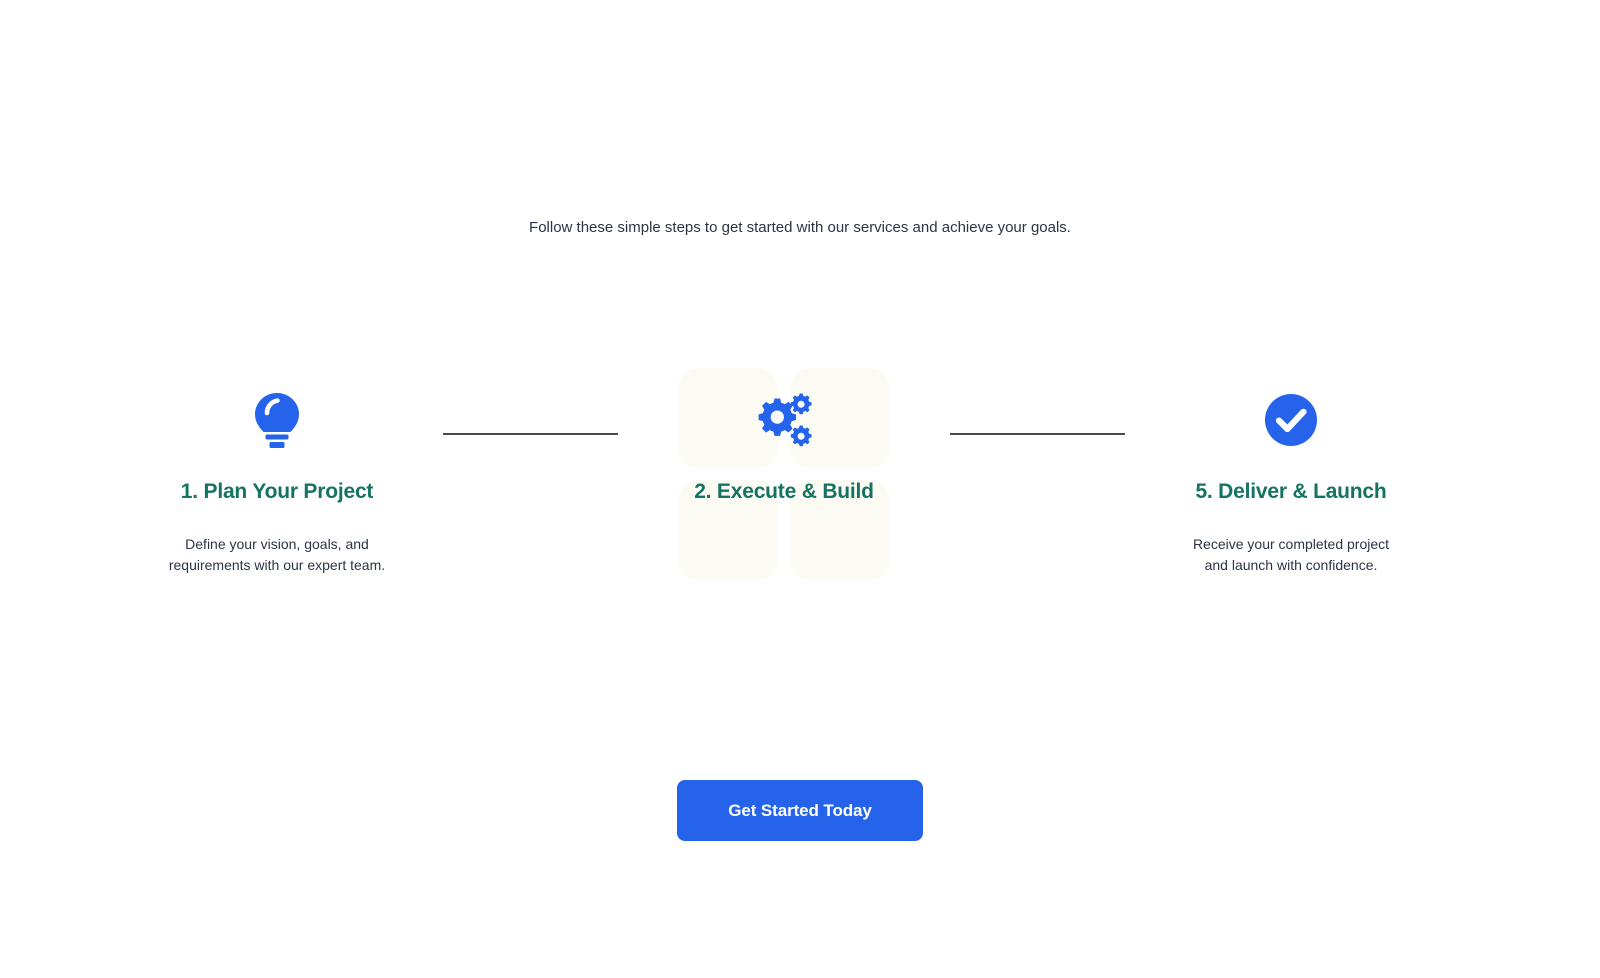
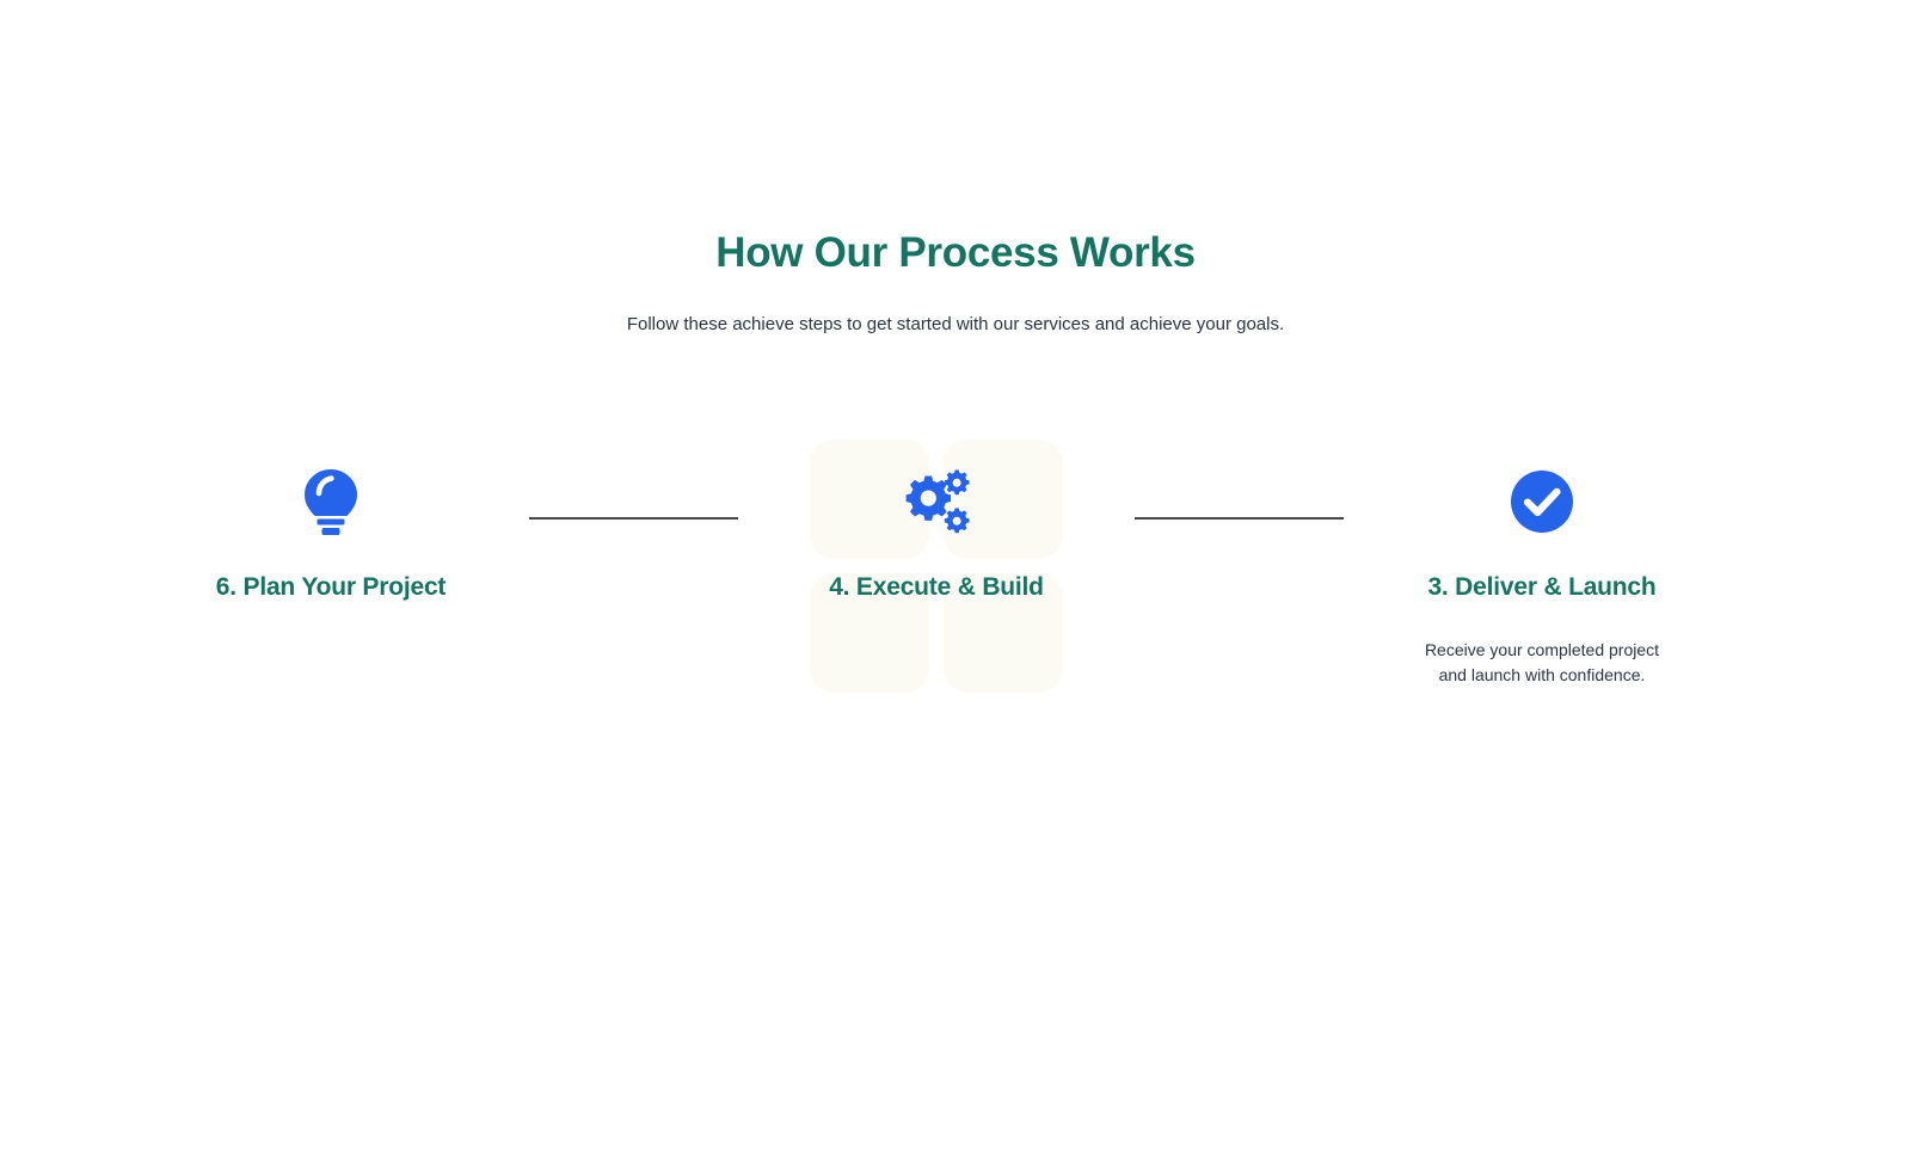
+ How Our Process Works
- Follow these simple steps to get started with our services and achieve your goals.
+ Follow these achieve steps to get started with our services and achieve your goals.
- 1. Plan Your Project
+ 6. Plan Your Project
- Define your vision, goals, and requirements with our expert team.
- 2. Execute & Build
+ 4. Execute & Build
- 5. Deliver & Launch
+ 3. Deliver & Launch
  Receive your completed project and launch with confidence.
- Get Started Today
